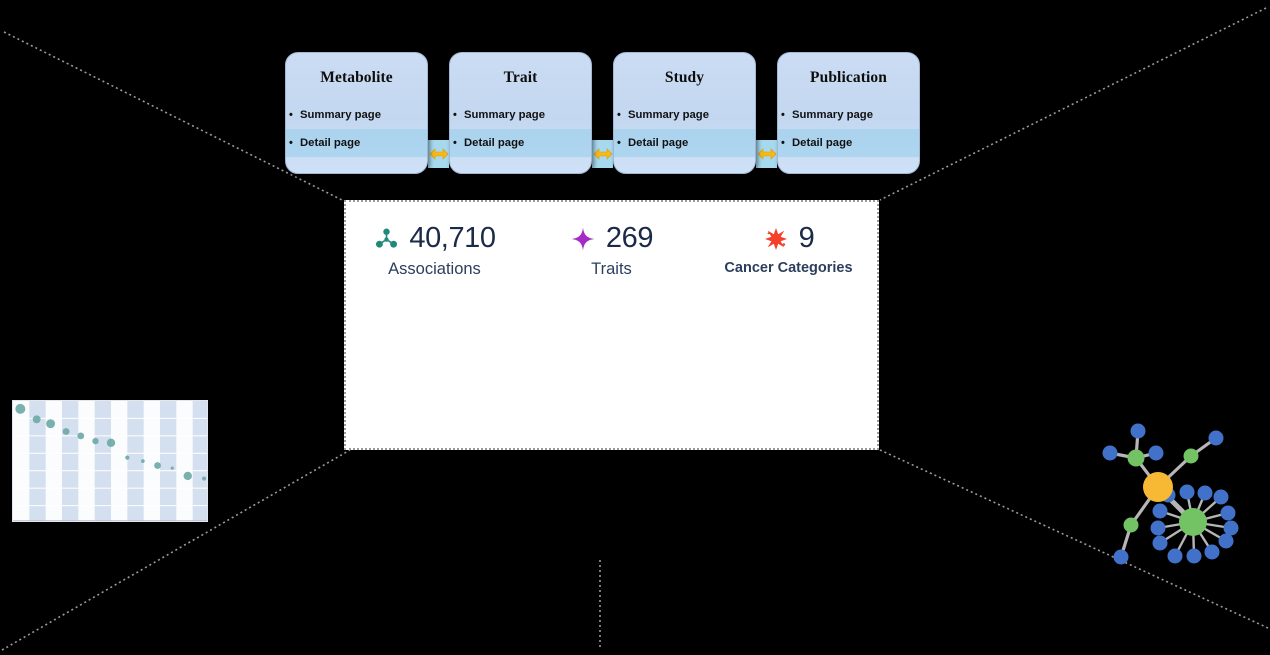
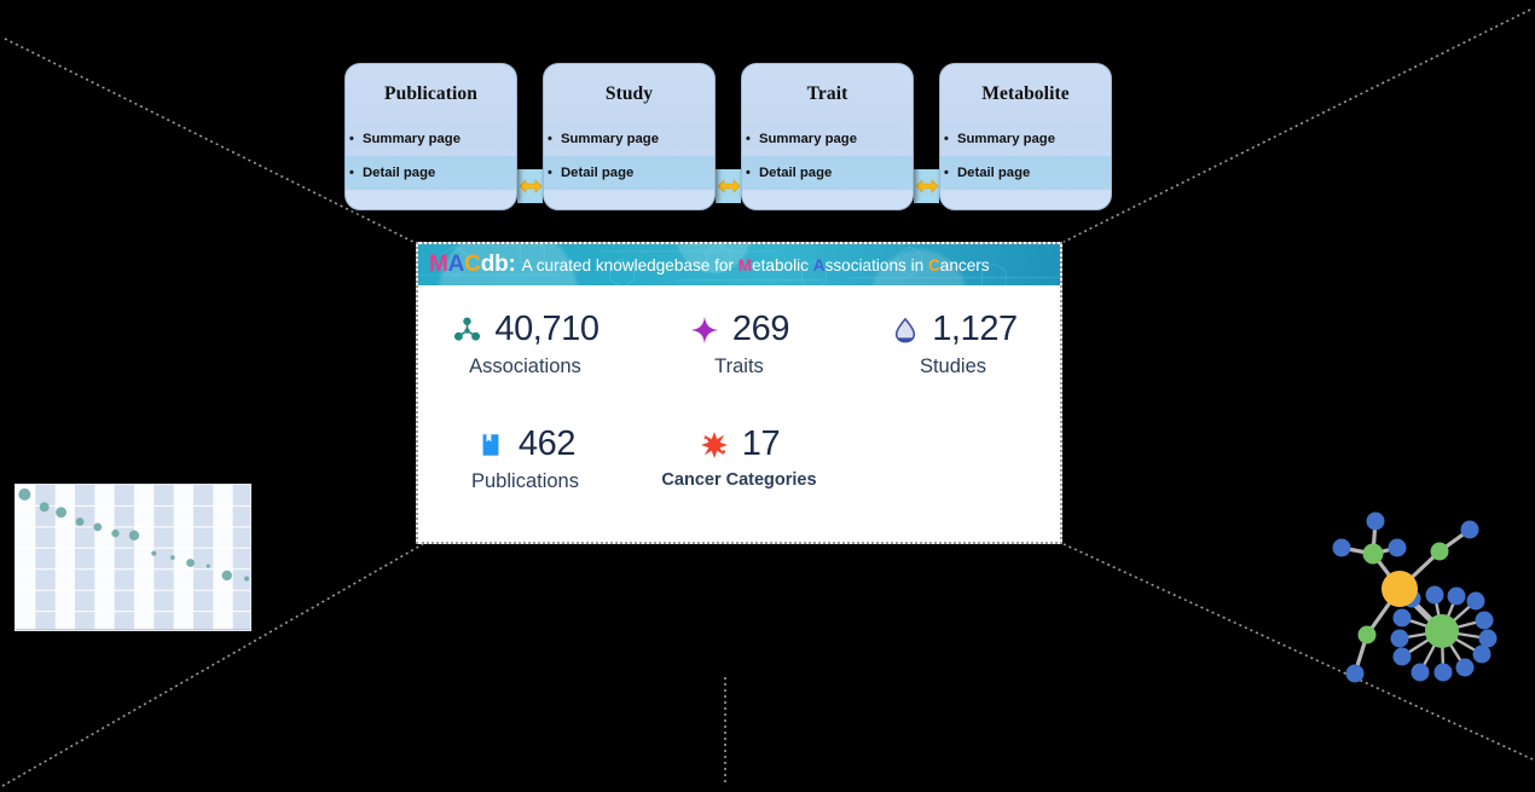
- Metabolite
+ Publication
  Summary page
  Detail page
- Trait
+ Study
  Summary page
  Detail page
- Study
+ Trait
  Summary page
  Detail page
- Publication
+ Metabolite
  Summary page
  Detail page
+ MACdb:
+ A curated knowledgebase for Metabolic Associations in Cancers
  40,710
  Associations
  269
  Traits
+ 1,127
+ Studies
+ 462
+ Publications
- 9
+ 17
  Cancer Categories
